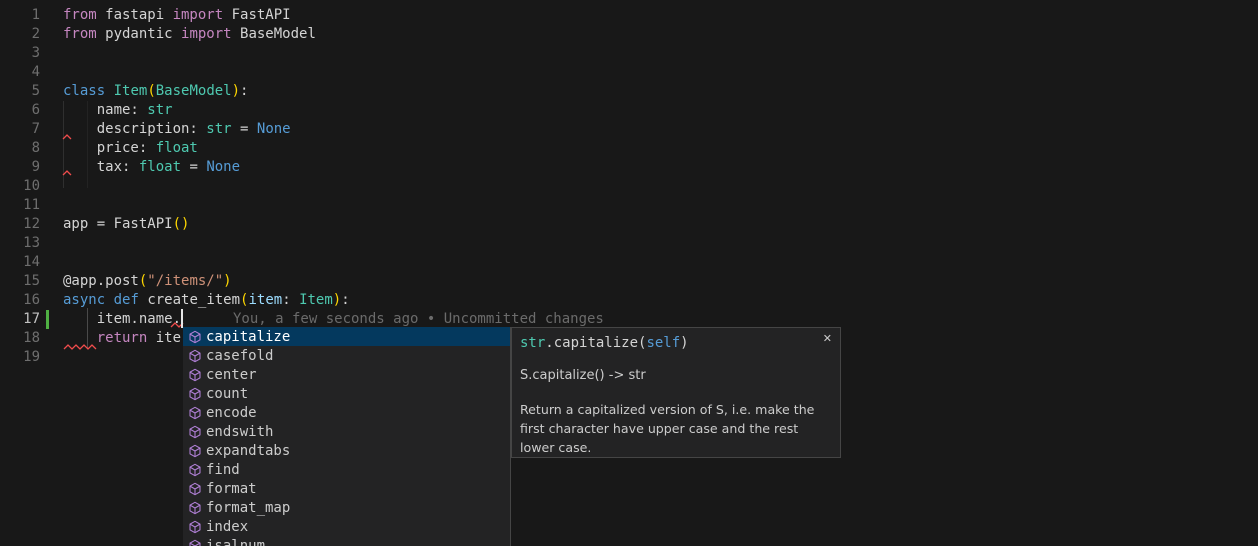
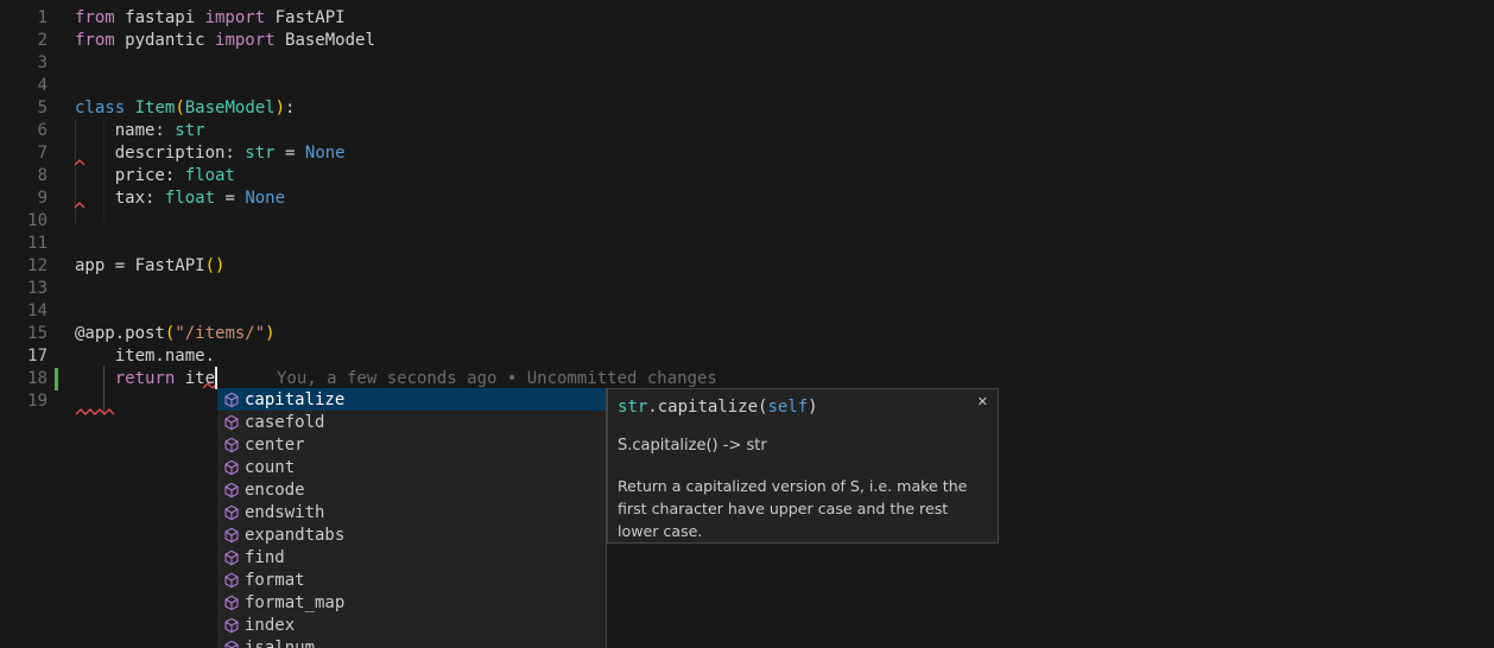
  1
  from fastapi import FastAPI
  2
  from pydantic import BaseModel
  3
  4
  5
  class Item(BaseModel):
  6
  name: str
  7
  description: str = None
  8
  price: float
  9
  tax: float = None
  10
  11
  12
  app = FastAPI()
  13
  14
  15
  @app.post("/items/")
- 16
- async def create_item(item: Item):
  17
  item.name.
  18
  return ite
  19
  You, a few seconds ago • Uncommitted changes
  capitalize
  casefold
  center
  count
  encode
  endswith
  expandtabs
  find
  format
  format_map
  index
  str.capitalize(self)
  ✕
  S.capitalize() -> str
  Return a capitalized version of S, i.e. make the first character have upper case and the rest lower case.
